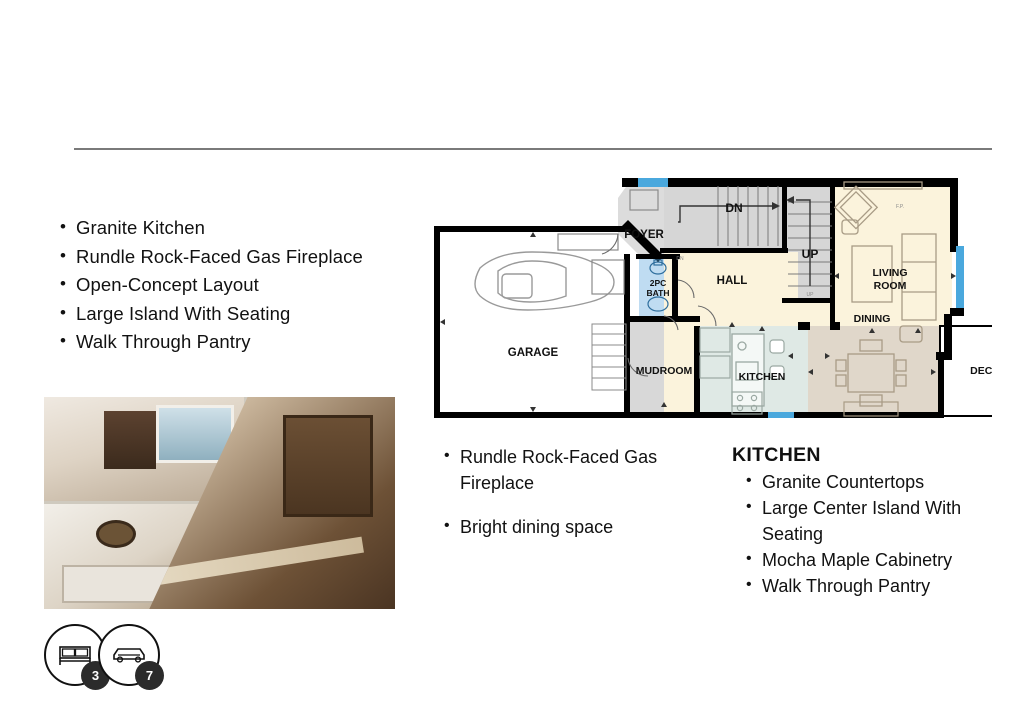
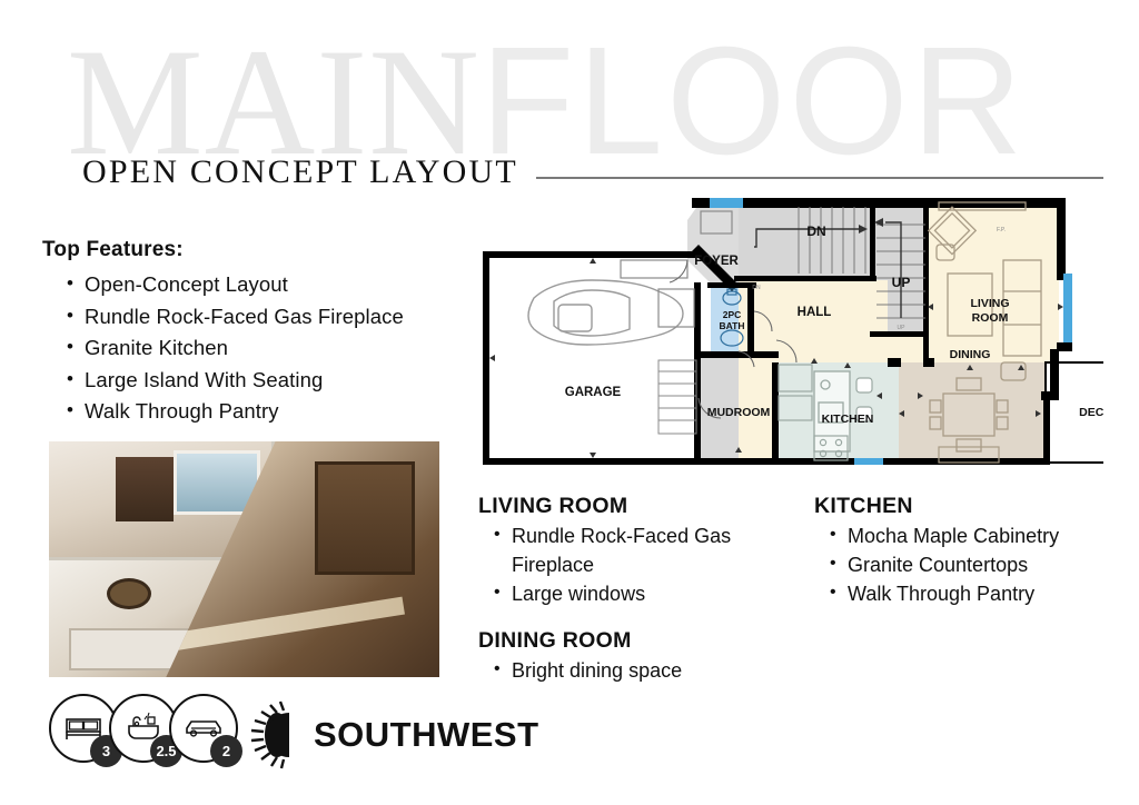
+ MAINFLOOR
+ OPEN CONCEPT LAYOUT
+ Top Features:
- Granite Kitchen
+ Open-Concept Layout
  Rundle Rock-Faced Gas Fireplace
- Open-Concept Layout
+ Granite Kitchen
  Large Island With Seating
  Walk Through Pantry
  3
+ 2.5
- 7
+ 2
+ SOUTHWEST
+ LIVING ROOM
  Rundle Rock-Faced Gas Fireplace
+ Large windows
+ DINING ROOM
  Bright dining space
  KITCHEN
- Granite Countertops
+ Mocha Maple Cabinetry
- Large Center Island With Seating
- Mocha Maple Cabinetry
+ Granite Countertops
  Walk Through Pantry
  GARAGE
  FOYER
  2PC
  BATH
  DN
  UP
  HALL
  LIVING
  ROOM
  DINING
  KITCHEN
  MUDROOM
  DEC
